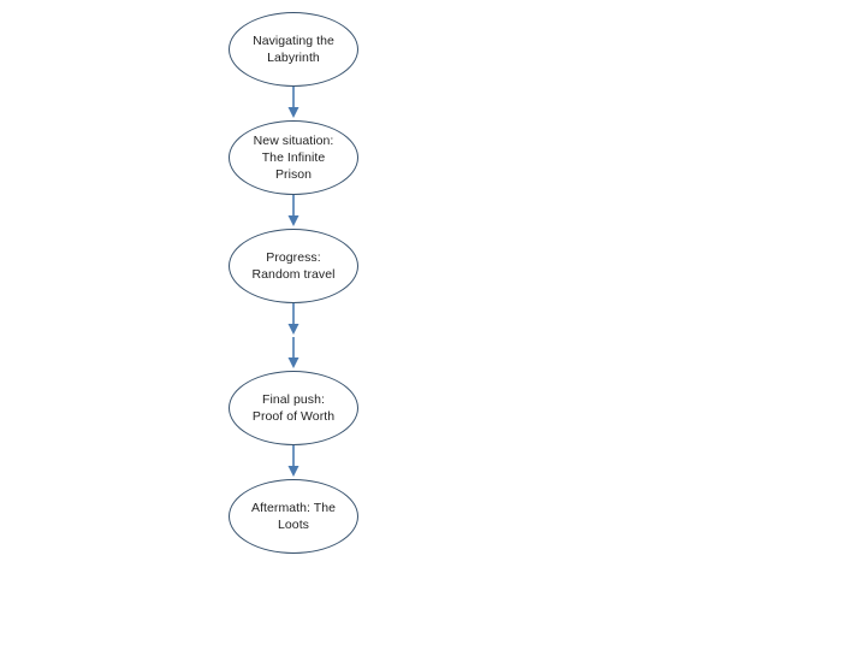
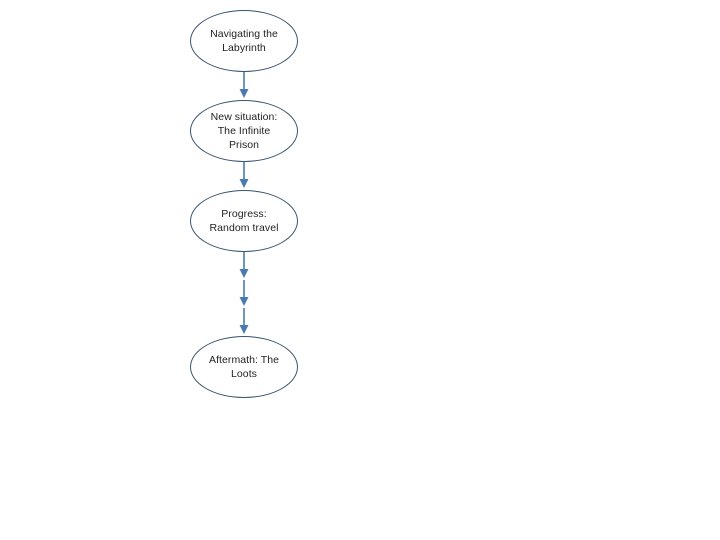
  Navigating the
  Labyrinth
  New situation:
  The Infinite
  Prison
  Progress:
  Random travel
- Final push:
- Proof of Worth
  Aftermath: The
  Loots
